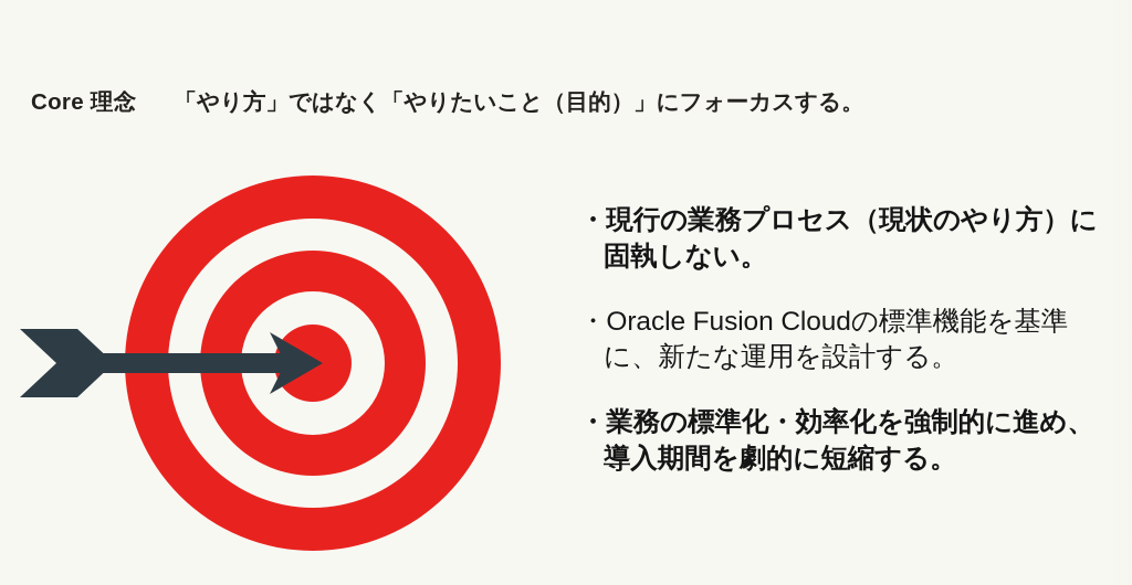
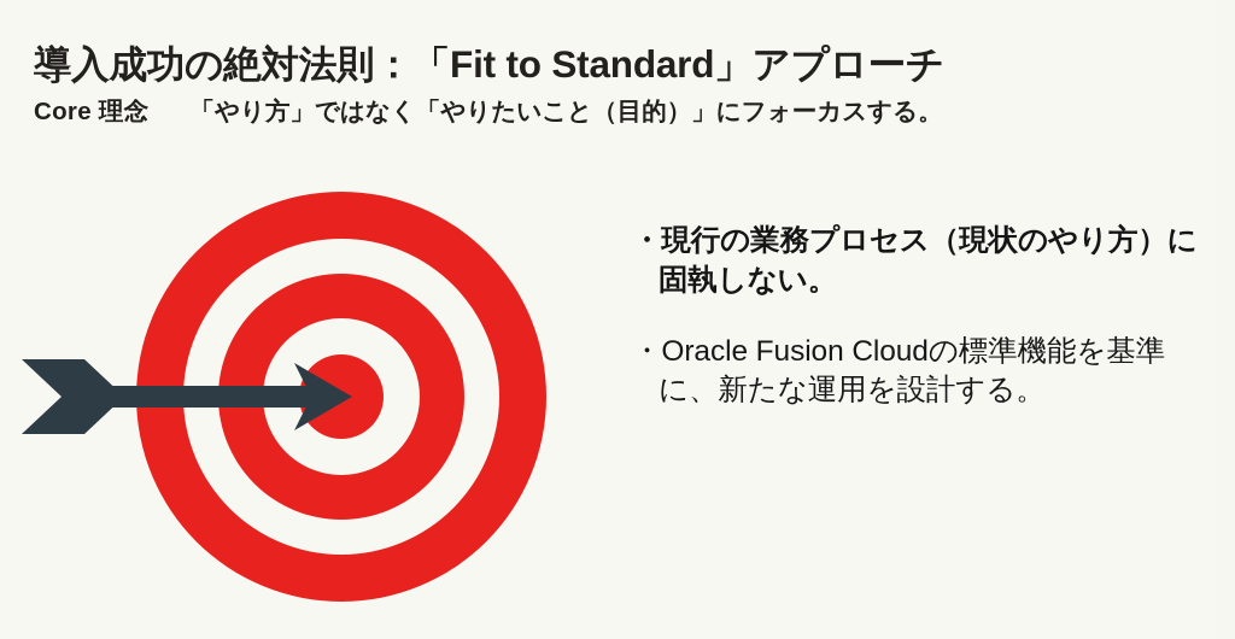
+ 導入成功の絶対法則：「Fit to Standard」アプローチ
  Core 理念 「やり方」ではなく「やりたいこと（目的）」にフォーカスする。
  ・現行の業務プロセス（現状のやり方）に固執しない。
  ・Oracle Fusion Cloudの標準機能を基準に、新たな運用を設計する。
- ・業務の標準化・効率化を強制的に進め、導入期間を劇的に短縮する。
